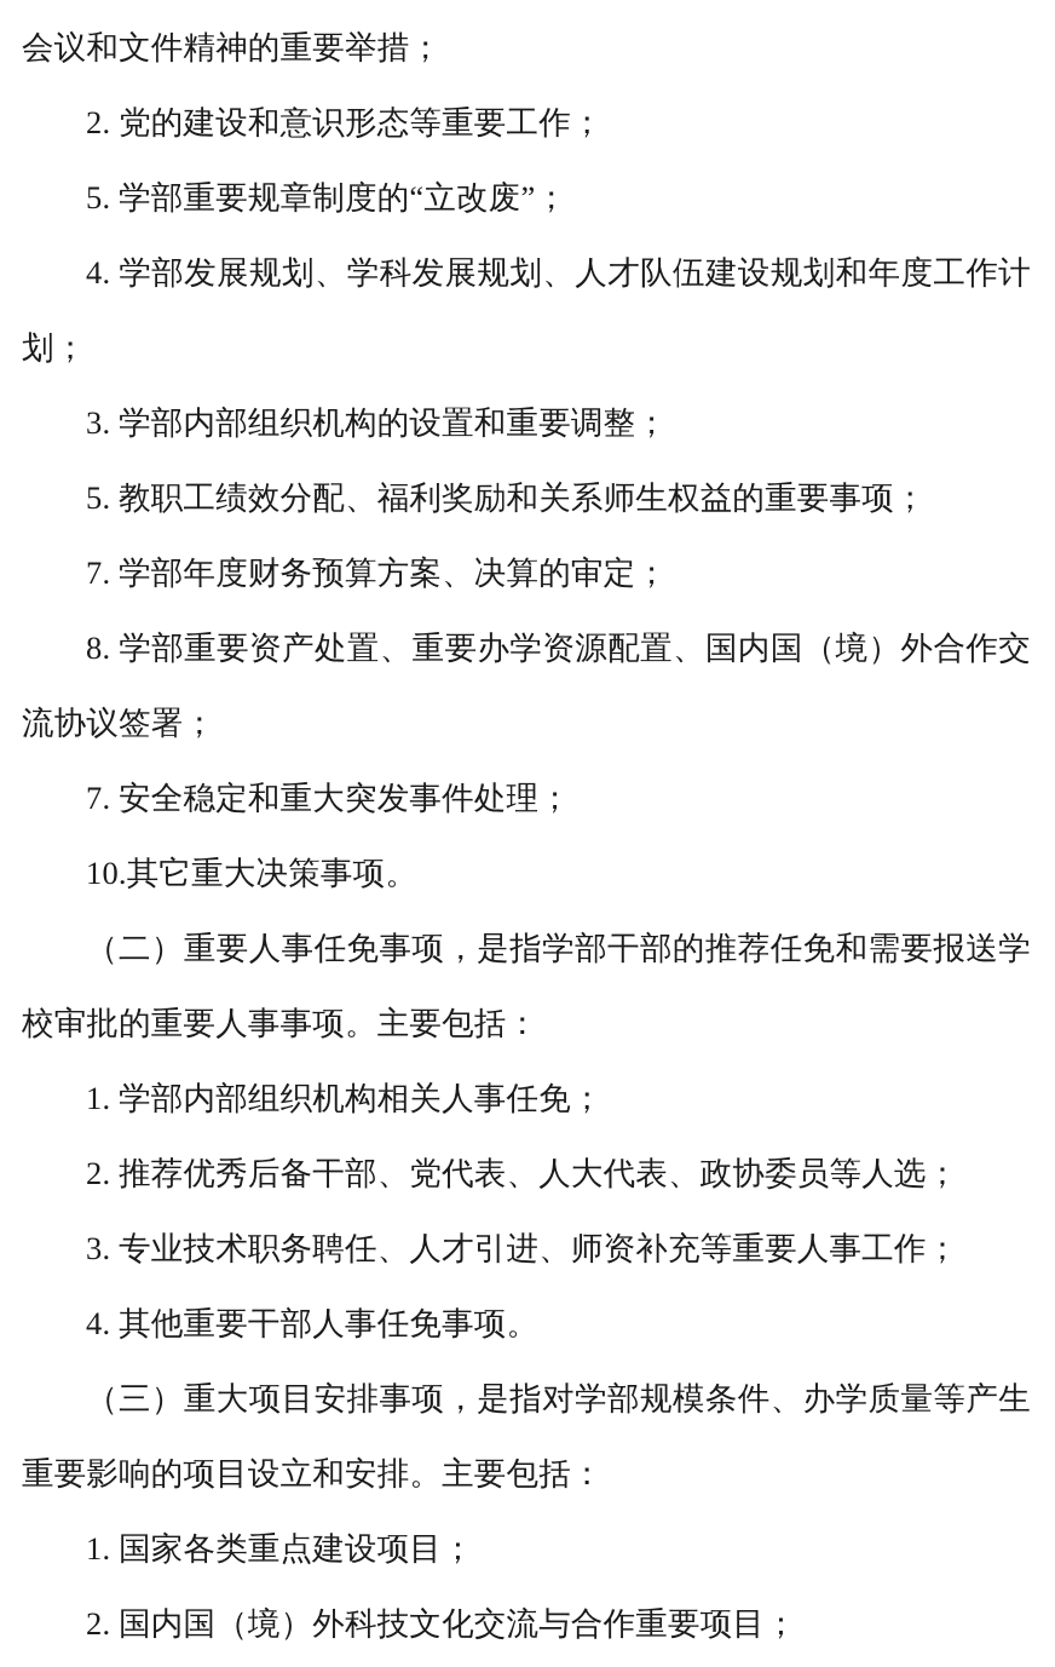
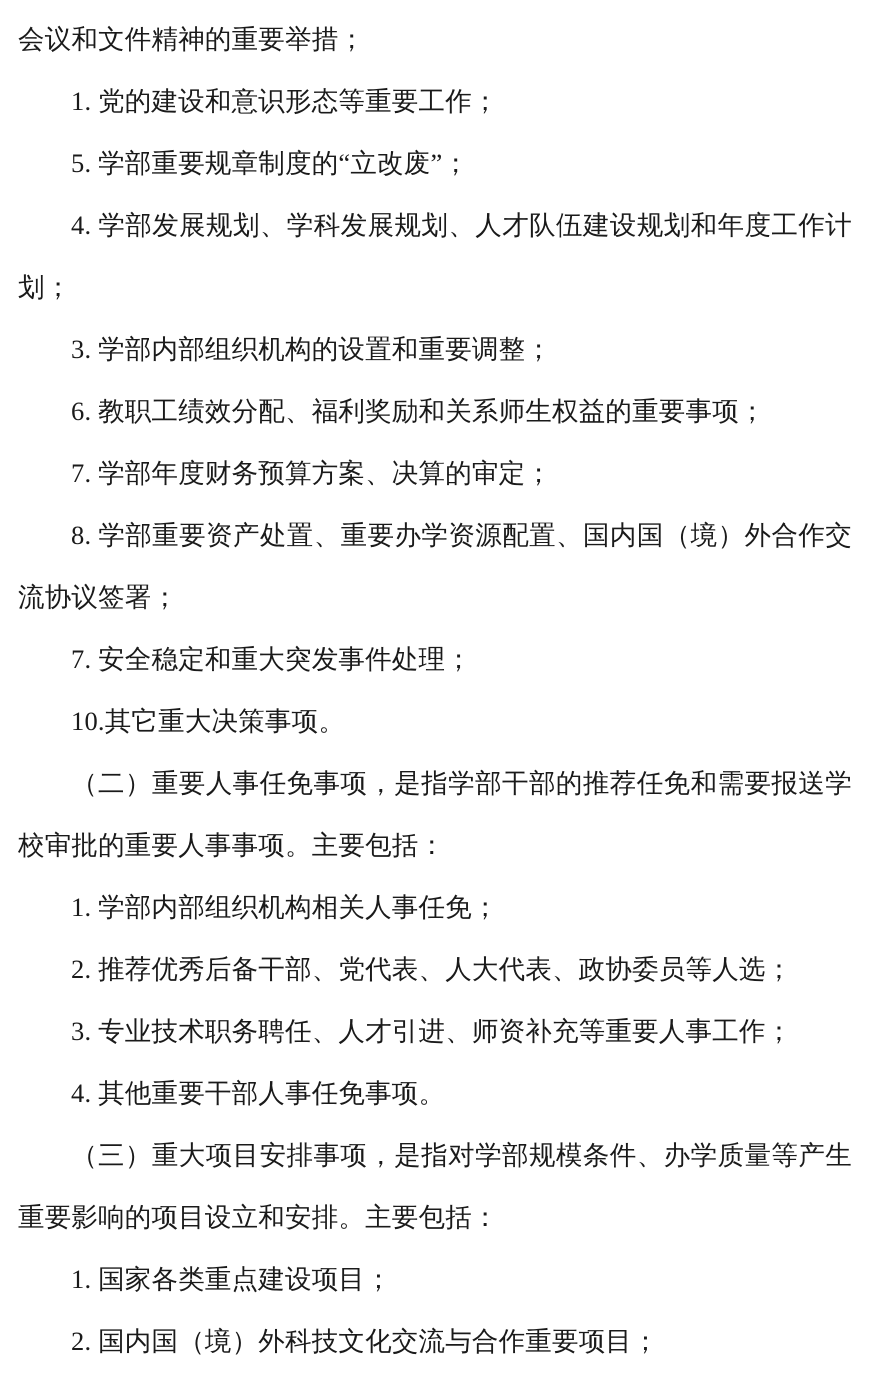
  会议和文件精神的重要举措；
- 2. 党的建设和意识形态等重要工作；
+ 1. 党的建设和意识形态等重要工作；
  5. 学部重要规章制度的“立改废”；
  4. 学部发展规划、学科发展规划、人才队伍建设规划和年度工作计划；
  3. 学部内部组织机构的设置和重要调整；
- 5. 教职工绩效分配、福利奖励和关系师生权益的重要事项；
+ 6. 教职工绩效分配、福利奖励和关系师生权益的重要事项；
  7. 学部年度财务预算方案、决算的审定；
  8. 学部重要资产处置、重要办学资源配置、国内国（境）外合作交流协议签署；
  7. 安全稳定和重大突发事件处理；
  10.其它重大决策事项。
  （二）重要人事任免事项，是指学部干部的推荐任免和需要报送学校审批的重要人事事项。主要包括：
  1. 学部内部组织机构相关人事任免；
  2. 推荐优秀后备干部、党代表、人大代表、政协委员等人选；
  3. 专业技术职务聘任、人才引进、师资补充等重要人事工作；
  4. 其他重要干部人事任免事项。
  （三）重大项目安排事项，是指对学部规模条件、办学质量等产生重要影响的项目设立和安排。主要包括：
  1. 国家各类重点建设项目；
  2. 国内国（境）外科技文化交流与合作重要项目；
